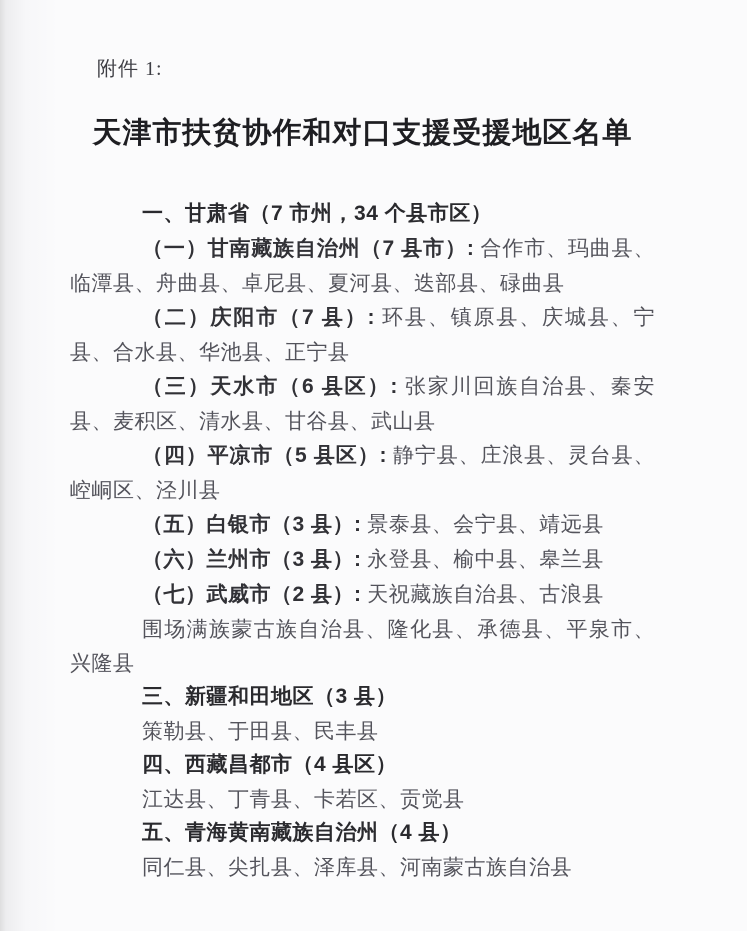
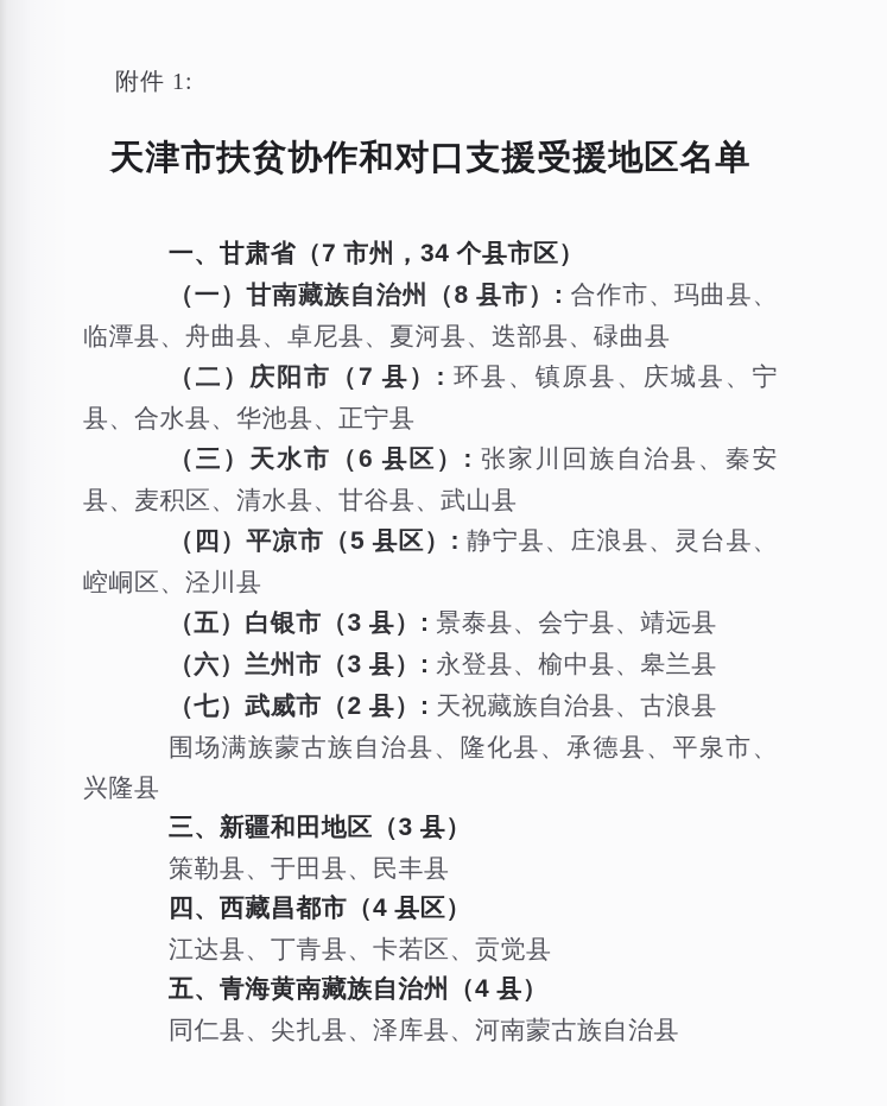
  附件 1:
  天津市扶贫协作和对口支援受援地区名单
  一、甘肃省（7 市州，34 个县市区）
- （一）甘南藏族自治州（7 县市）: 合作市、玛曲县、临潭县、舟曲县、卓尼县、夏河县、迭部县、碌曲县
+ （一）甘南藏族自治州（8 县市）: 合作市、玛曲县、临潭县、舟曲县、卓尼县、夏河县、迭部县、碌曲县
  （二）庆阳市（7 县）: 环县、镇原县、庆城县、宁县、合水县、华池县、正宁县
  （三）天水市（6 县区）: 张家川回族自治县、秦安县、麦积区、清水县、甘谷县、武山县
  （四）平凉市（5 县区）: 静宁县、庄浪县、灵台县、崆峒区、泾川县
  （五）白银市（3 县）: 景泰县、会宁县、靖远县
  （六）兰州市（3 县）: 永登县、榆中县、皋兰县
  （七）武威市（2 县）: 天祝藏族自治县、古浪县
  围场满族蒙古族自治县、隆化县、承德县、平泉市、兴隆县
  三、新疆和田地区（3 县）
  策勒县、于田县、民丰县
  四、西藏昌都市（4 县区）
  江达县、丁青县、卡若区、贡觉县
  五、青海黄南藏族自治州（4 县）
  同仁县、尖扎县、泽库县、河南蒙古族自治县
